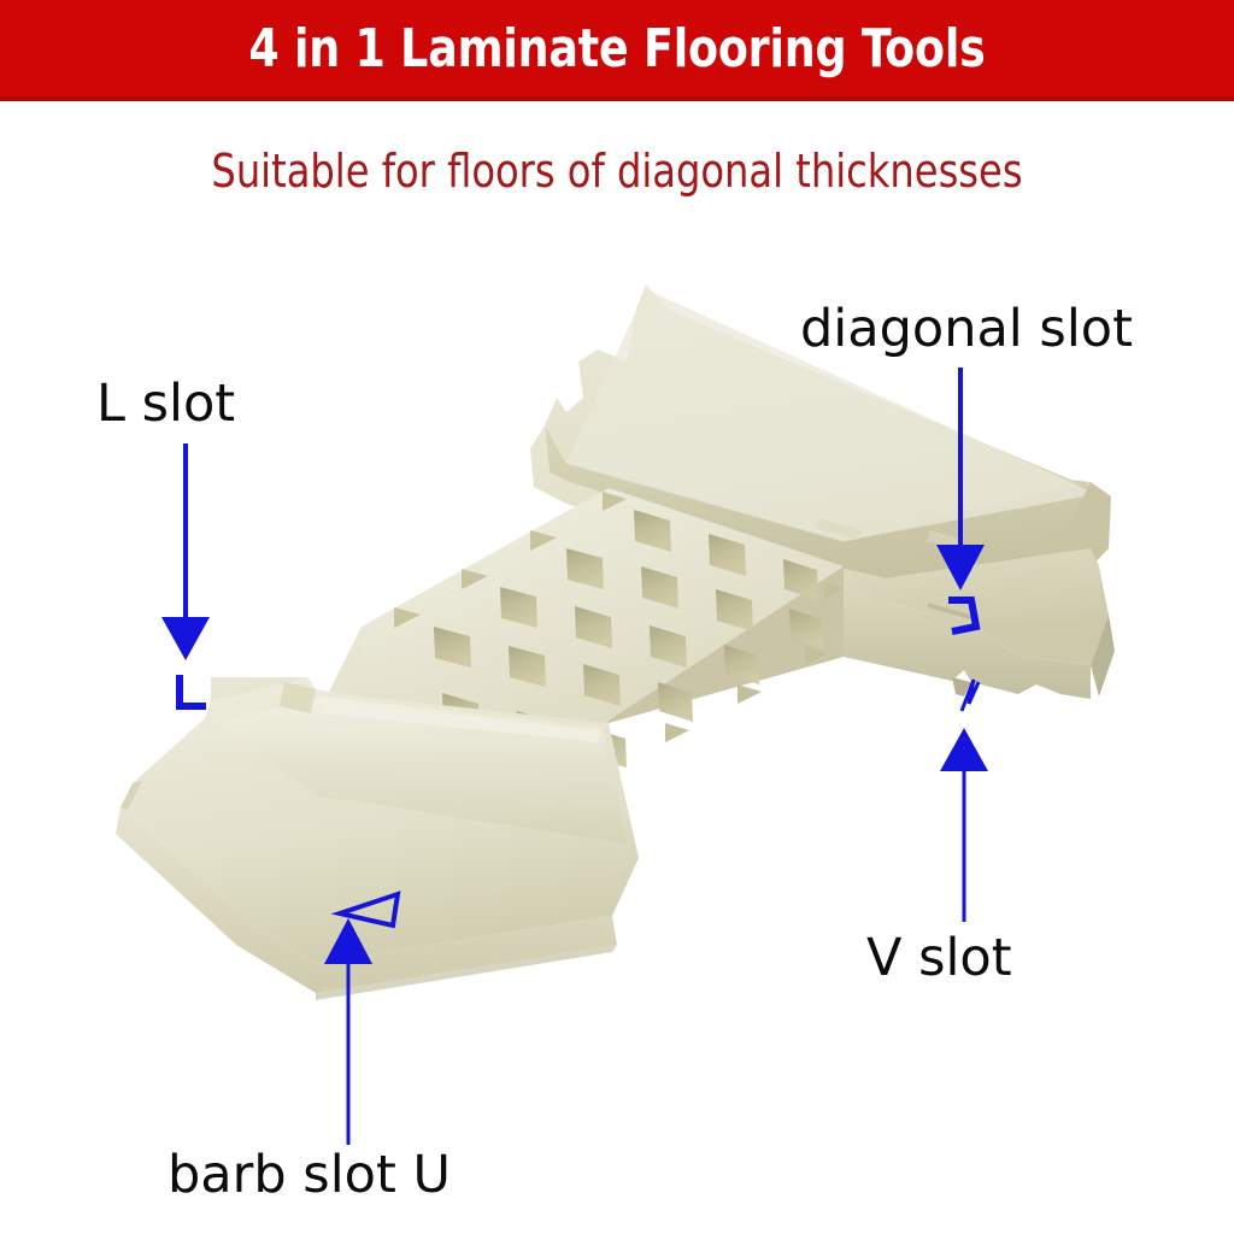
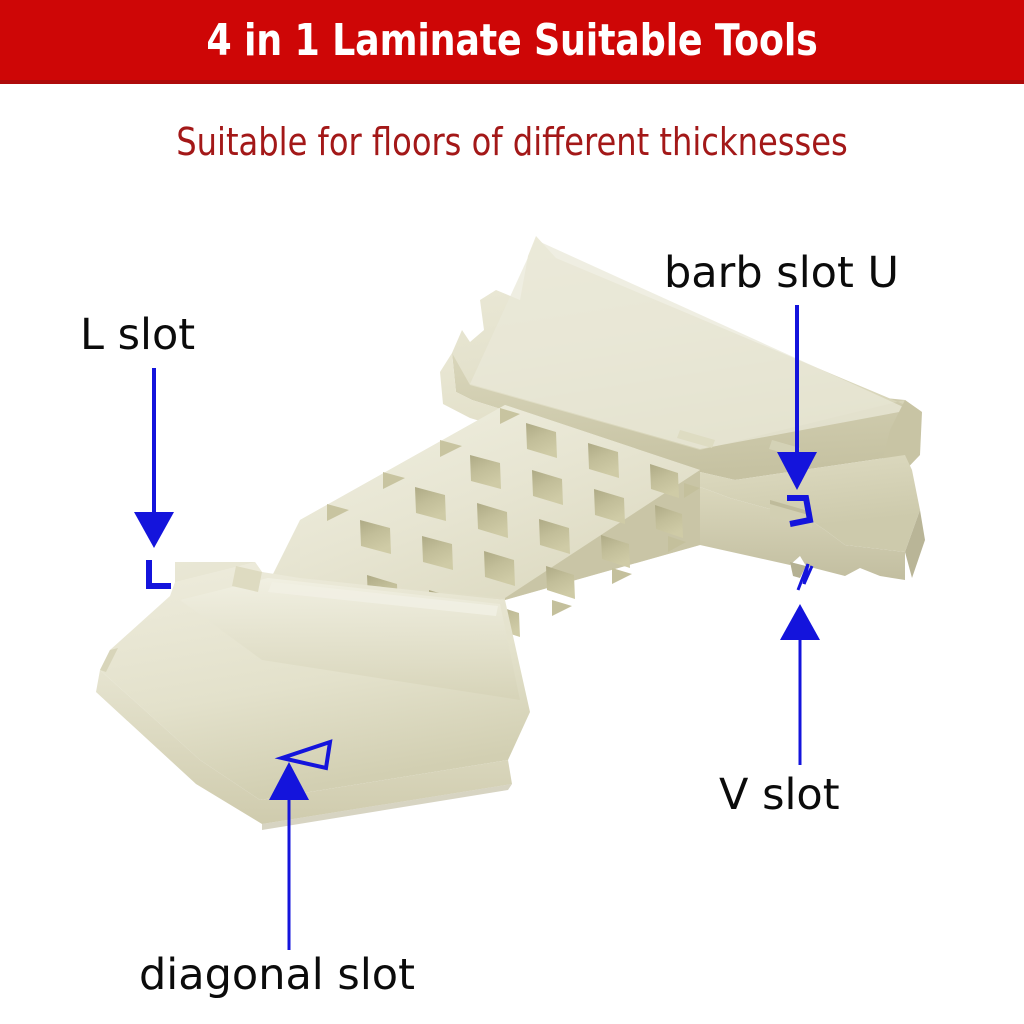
- 4 in 1 Laminate Flooring Tools
+ 4 in 1 Laminate Suitable Tools
- Suitable for floors of diagonal thicknesses
+ Suitable for floors of different thicknesses
  L slot
- diagonal slot
+ barb slot U
  V slot
- barb slot U
+ diagonal slot
